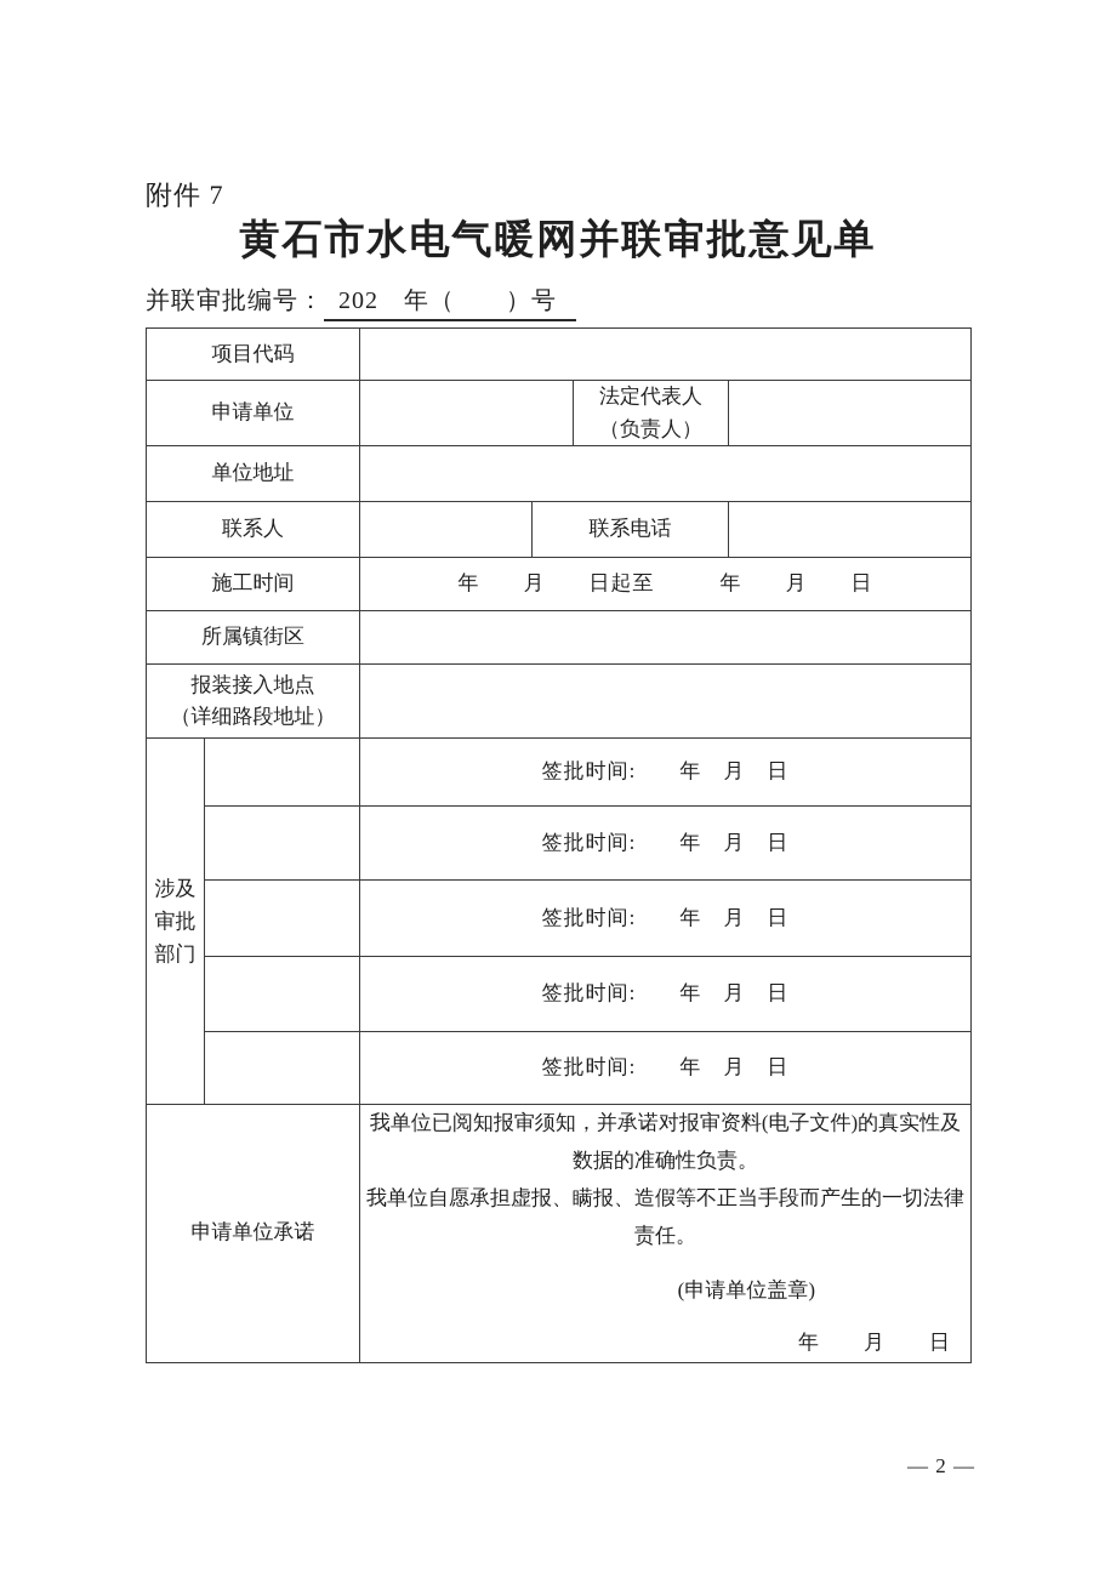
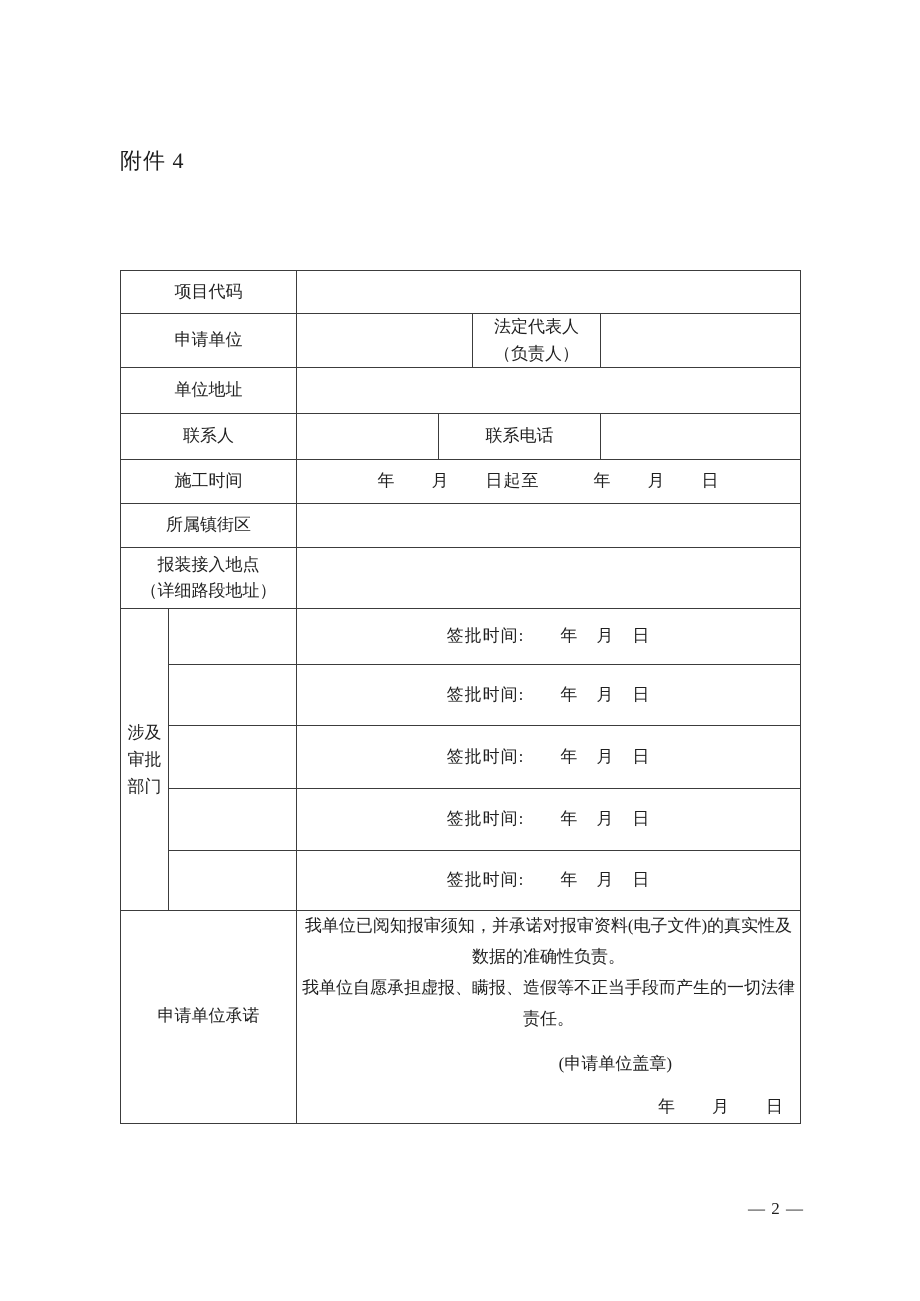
- 附件 7
+ 附件 4
- 黄石市水电气暖网并联审批意见单
- 并联审批编号： 202 年（ ）号
  项目代码
  申请单位		法定代表人 （负责人）
  单位地址
  联系人		联系电话
  施工时间	年 月 日起至 年 月 日
  所属镇街区
  报装接入地点 （详细路段地址）
  涉及 审批 部门		签批时间: 年 月 日
  	签批时间: 年 月 日
  	签批时间: 年 月 日
  	签批时间: 年 月 日
  	签批时间: 年 月 日
  申请单位承诺	我单位已阅知报审须知，并承诺对报审资料(电子文件)的真实性及数据的准确性负责。 我单位自愿承担虚报、瞒报、造假等不正当手段而产生的一切法律责任。 (申请单位盖章) 年 月 日
  — 2 —
